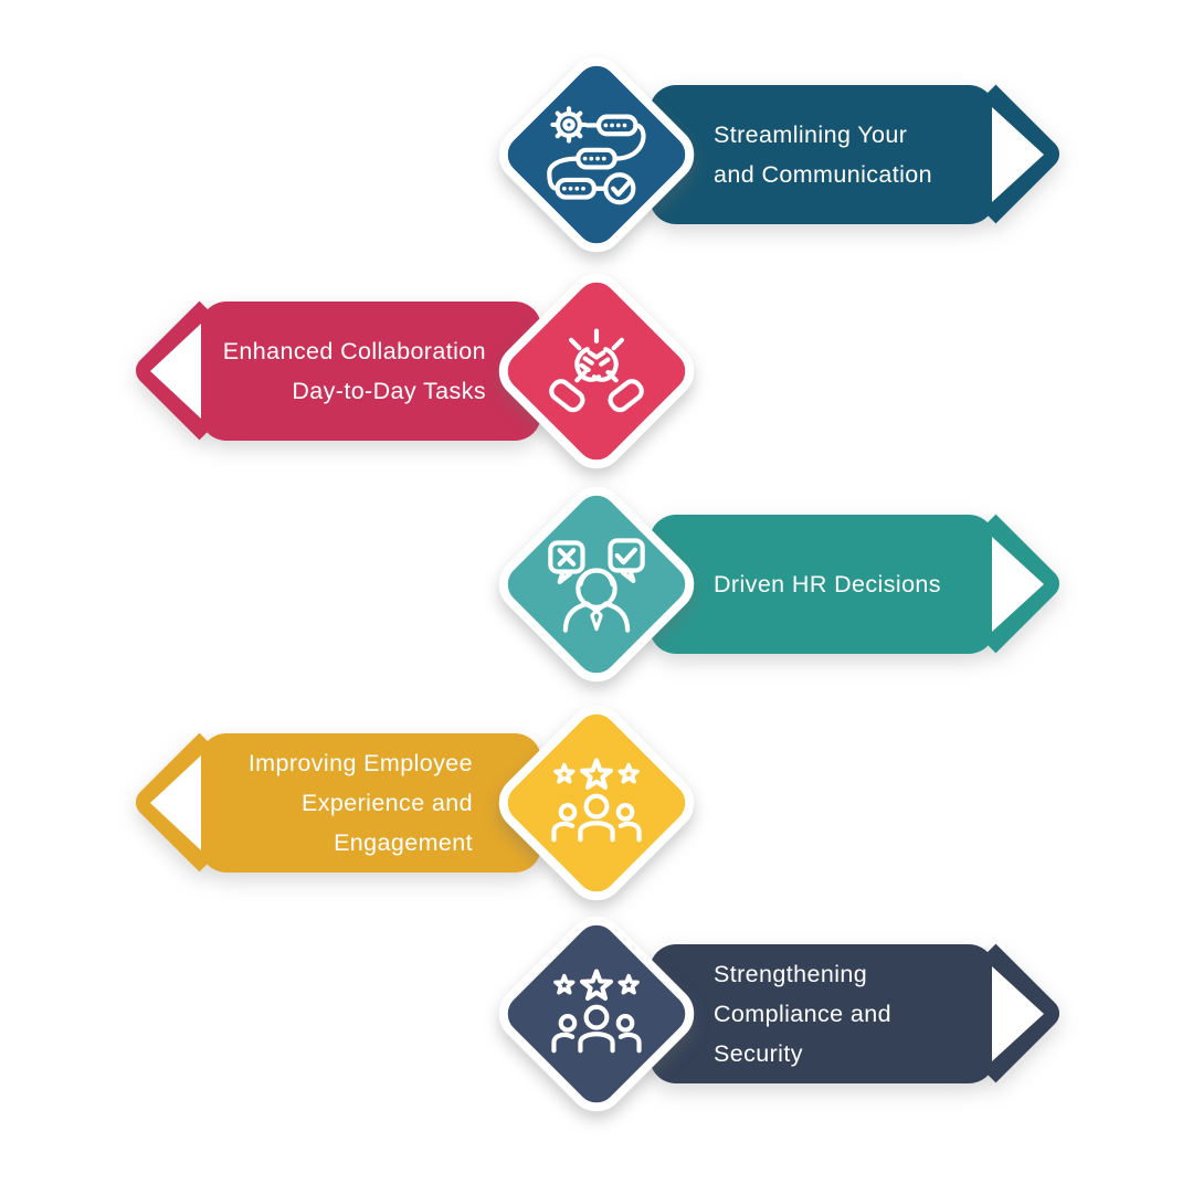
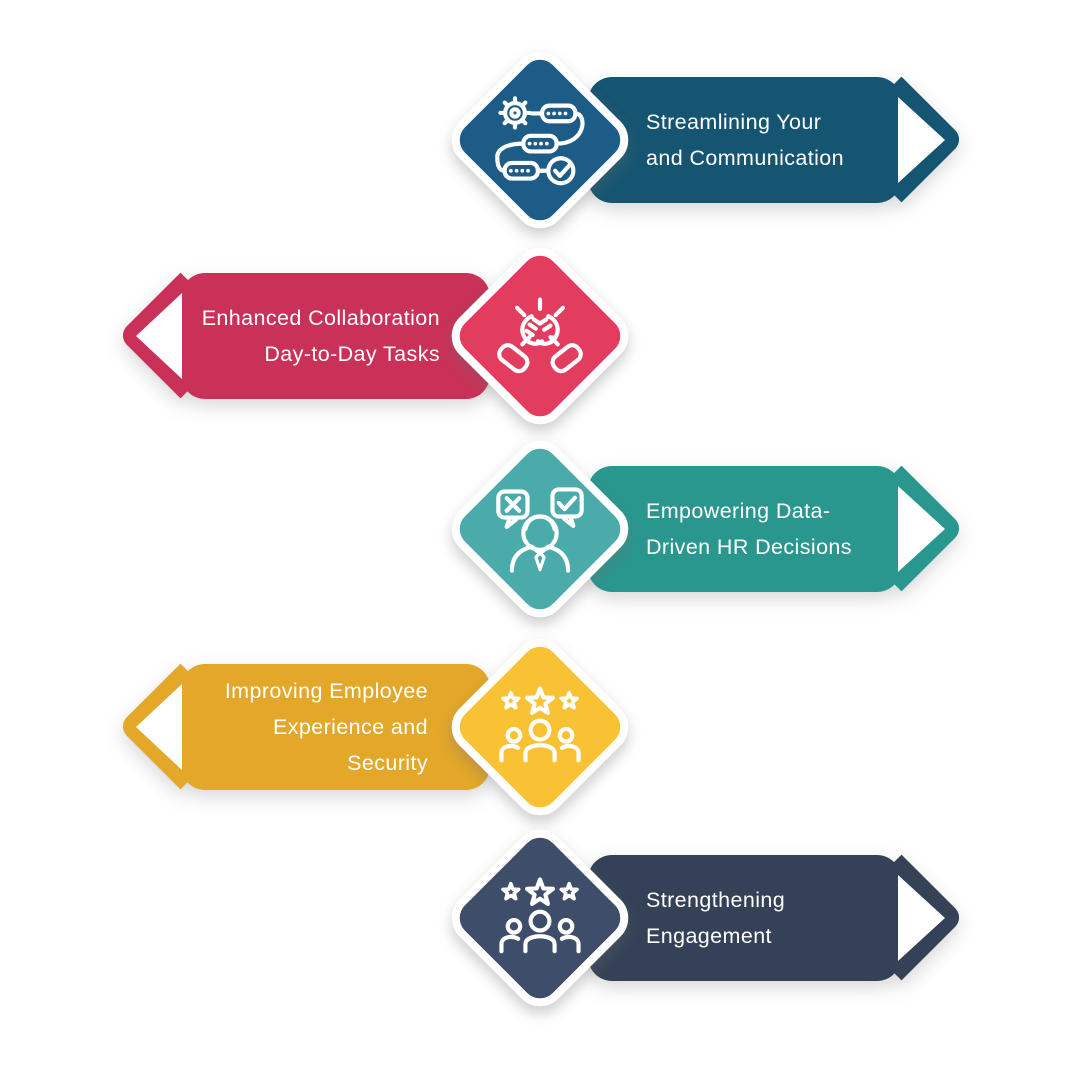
  Streamlining Your
  and Communication
  Enhanced Collaboration
  Day-to-Day Tasks
+ Empowering Data-
  Driven HR Decisions
  Improving Employee
  Experience and
- Engagement
+ Security
  Strengthening
- Compliance and
- Security
+ Engagement
